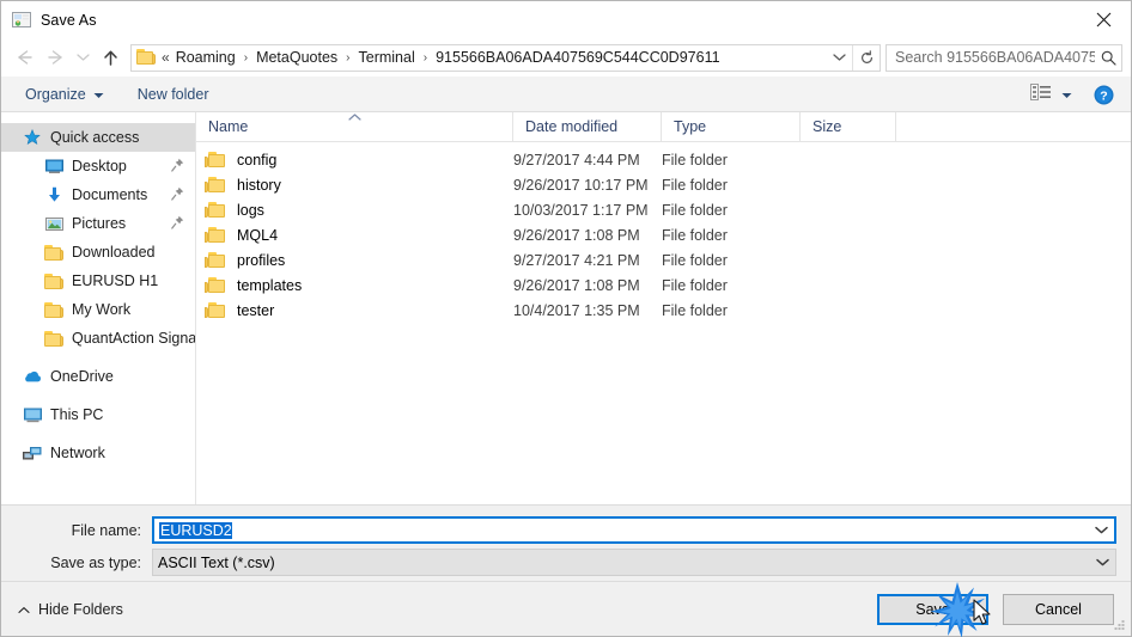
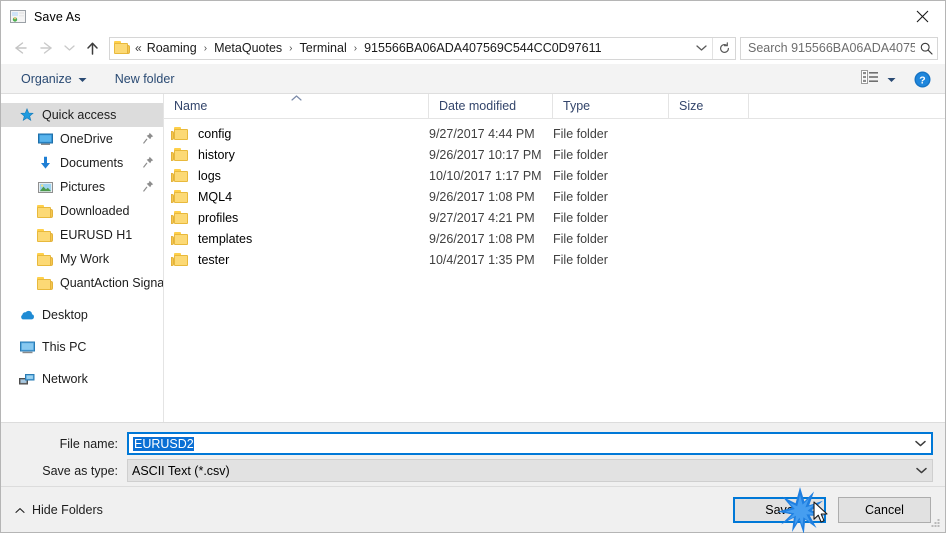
  Save As
  «
  Roaming
  ›
  MetaQuotes
  ›
  Terminal
  ›
  915566BA06ADA407569C544CC0D97611
  Search 915566BA06ADA4075
  Organize
  New folder
  ?
  Quick access
- Desktop
+ OneDrive
  Documents
  Pictures
  Downloaded
  EURUSD H1
  My Work
  QuantAction Signa
- OneDrive
+ Desktop
  This PC
  Network
  Name
  Date modified
  Type
  Size
  config
  9/27/2017 4:44 PM
  File folder
  history
  9/26/2017 10:17 PM
  File folder
  logs
- 10/03/2017 1:17 PM
+ 10/10/2017 1:17 PM
  File folder
  MQL4
  9/26/2017 1:08 PM
  File folder
  profiles
  9/27/2017 4:21 PM
  File folder
  templates
  9/26/2017 1:08 PM
  File folder
  tester
  10/4/2017 1:35 PM
  File folder
  File name:
  EURUSD2
  Save as type:
  ASCII Text (*.csv)
  Hide Folders
  Sav
  Cancel
